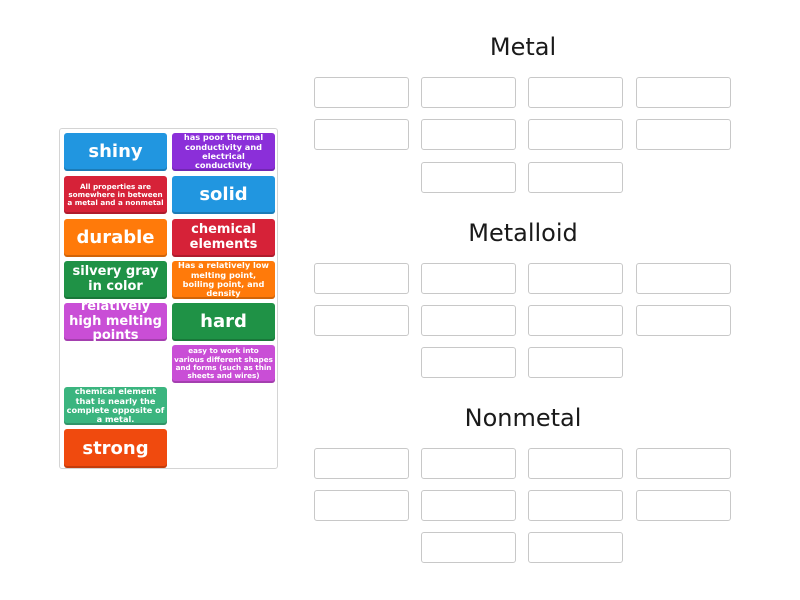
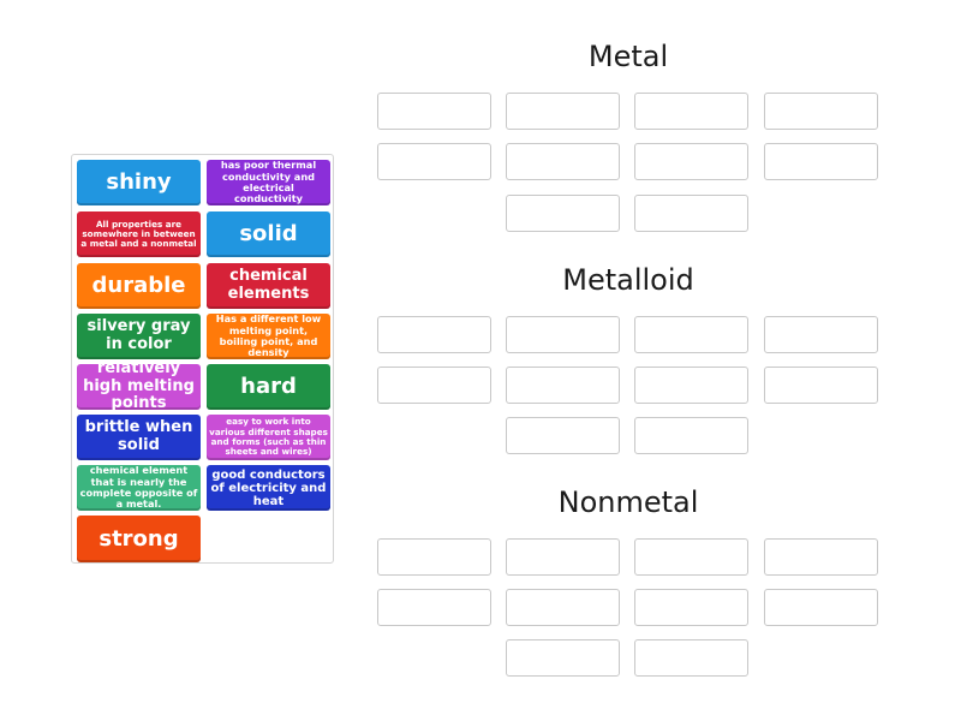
  shiny
  has poor thermal conductivity and electrical conductivity
  All properties are somewhere in between a metal and a nonmetal
  solid
  durable
  chemical elements
  silvery gray in color
- Has a relatively low melting point, boiling point, and density
+ Has a different low melting point, boiling point, and density
  relatively high melting points
  hard
+ brittle when solid
  easy to work into various different shapes and forms (such as thin sheets and wires)
  chemical element that is nearly the complete opposite of a metal.
+ good conductors of electricity and heat
  strong
  Metal
  Metalloid
  Nonmetal
